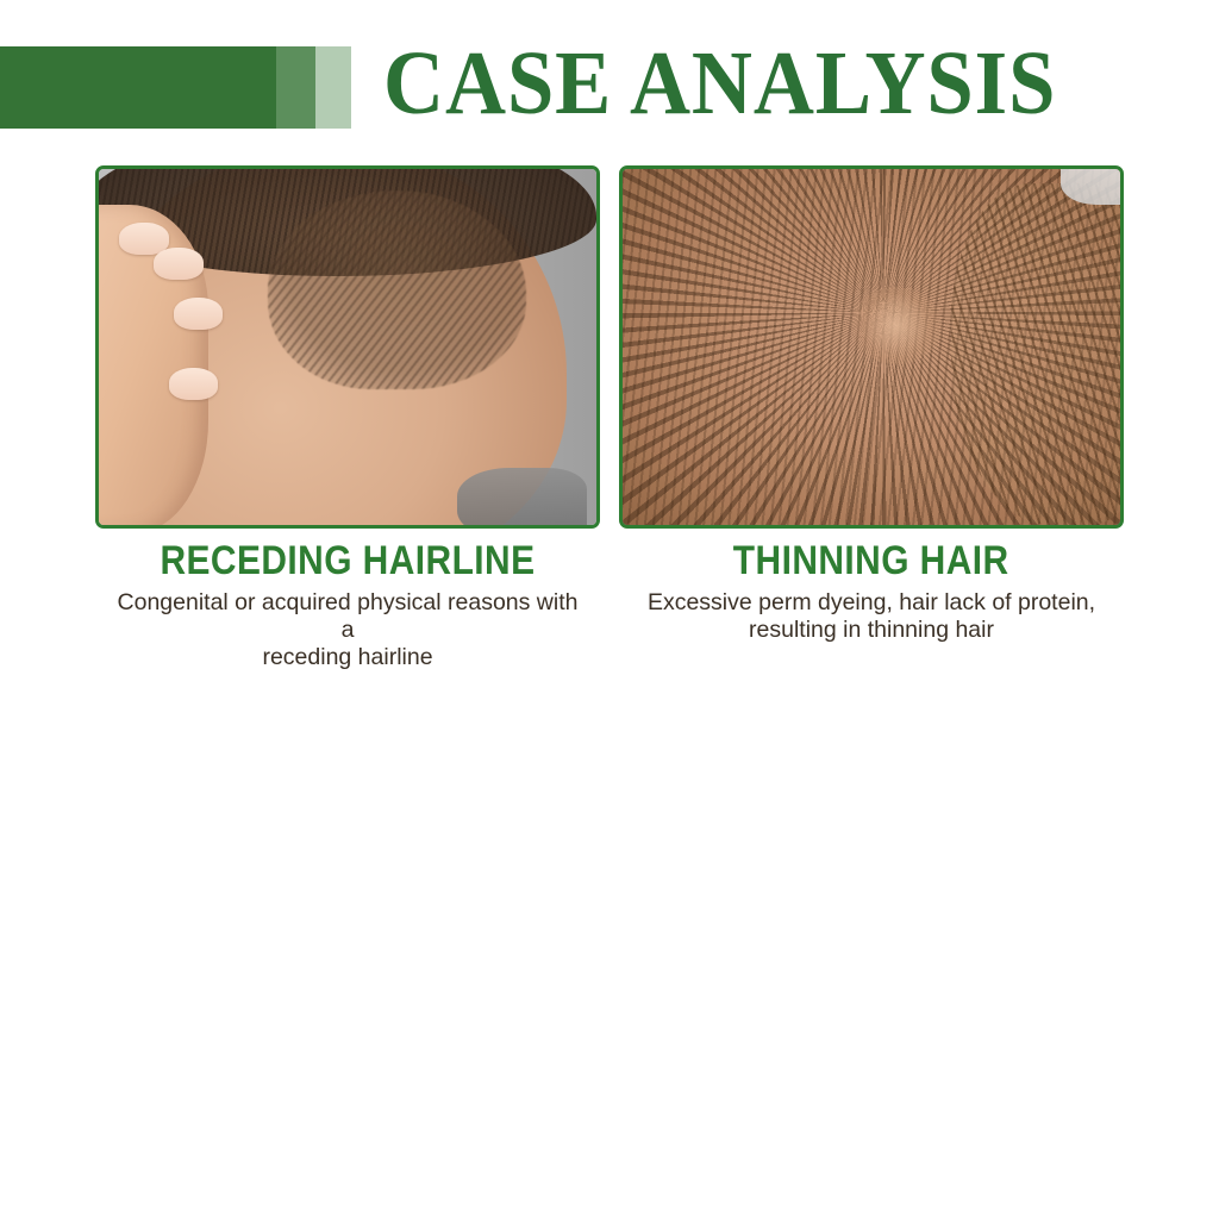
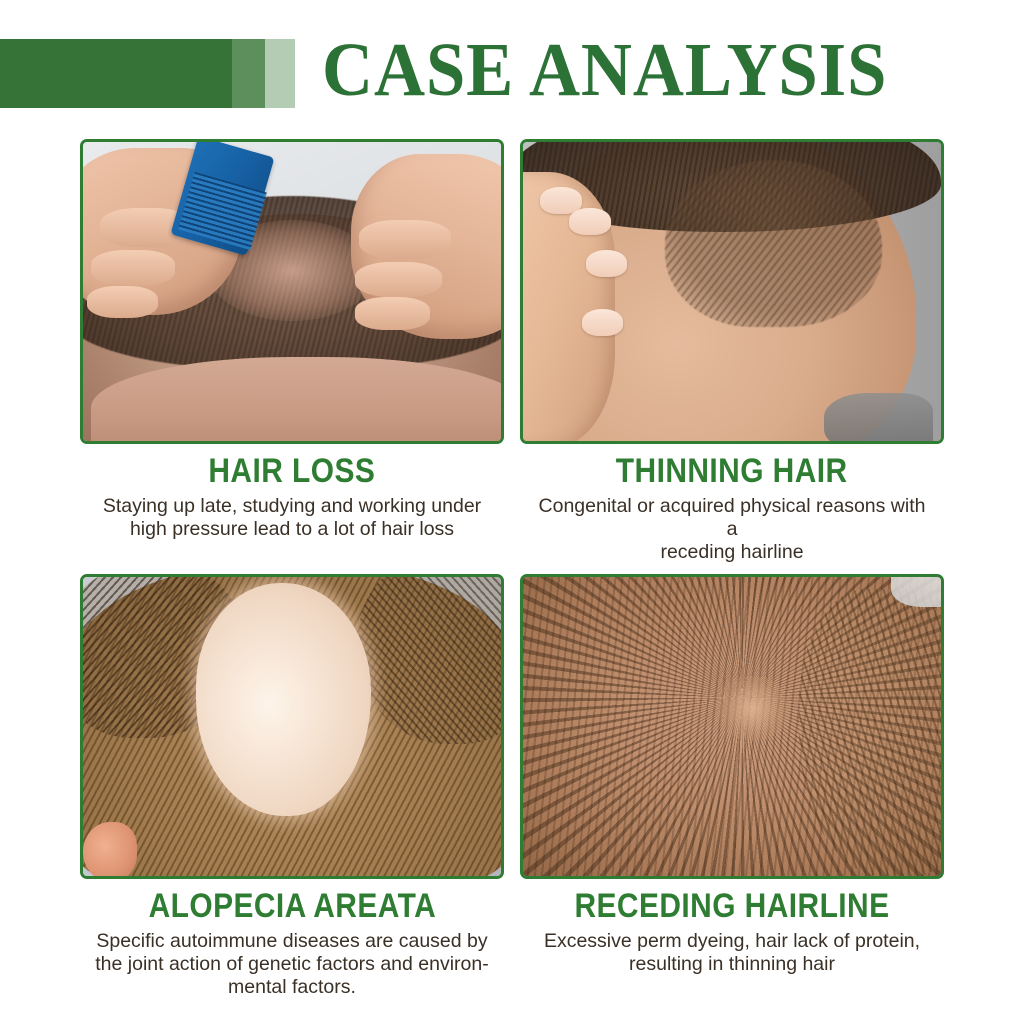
  CASE ANALYSIS
+ HAIR LOSS
+ Staying up late, studying and working under
+ high pressure lead to a lot of hair loss
- RECEDING HAIRLINE
+ THINNING HAIR
  Congenital or acquired physical reasons with a
  receding hairline
+ ALOPECIA AREATA
+ Specific autoimmune diseases are caused by
+ the joint action of genetic factors and environ-
+ mental factors.
- THINNING HAIR
+ RECEDING HAIRLINE
  Excessive perm dyeing, hair lack of protein,
  resulting in thinning hair
